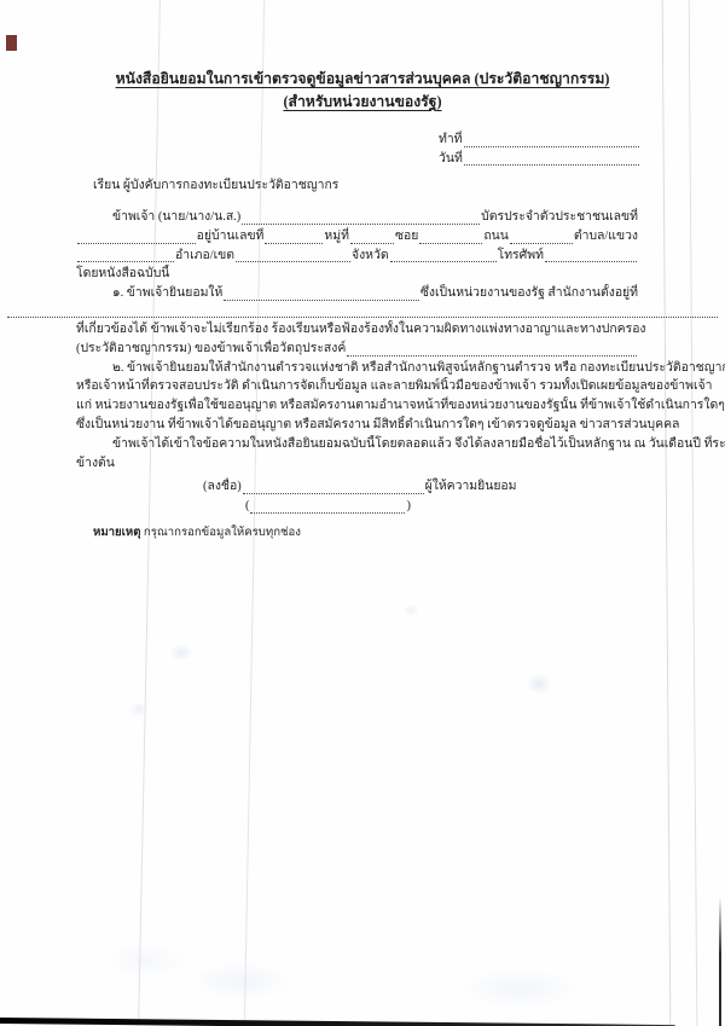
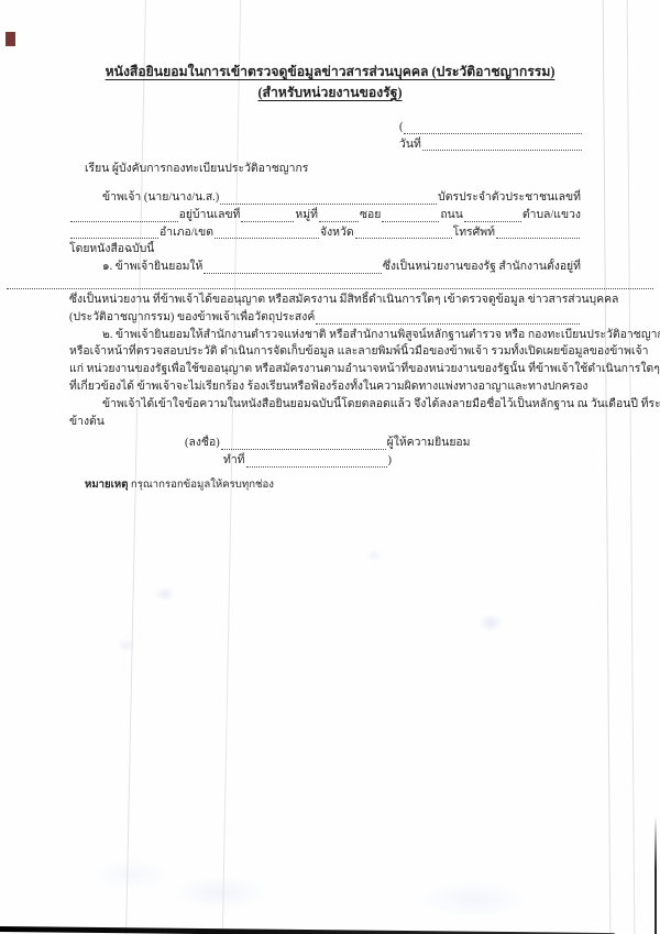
  หนังสือยินยอมในการเข้าตรวจดูข้อมูลข่าวสารส่วนบุคคล (ประวัติอาชญากรรม)
  (สำหรับหน่วยงานของรัฐ)
- ทำที่
+ (
  วันที่
  เรียน ผู้บังคับการกองทะเบียนประวัติอาชญากร
  ข้าพเจ้า (นาย/นาง/น.ส.)
  บัตรประจำตัวประชาชนเลขที่
  อยู่บ้านเลขที่
  หมู่ที่
  ซอย
  ถนน
  ตำบล/แขวง
  อำเภอ/เขต
  จังหวัด
  โทรศัพท์
  โดยหนังสือฉบับนี้
  ๑. ข้าพเจ้ายินยอมให้
  ซึ่งเป็นหน่วยงานของรัฐ สำนักงานตั้งอยู่ที่
- ที่เกี่ยวข้องได้ ข้าพเจ้าจะไม่เรียกร้อง ร้องเรียนหรือฟ้องร้องทั้งในความผิดทางแพ่งทางอาญาและทางปกครอง
+ ซึ่งเป็นหน่วยงาน ที่ข้าพเจ้าได้ขออนุญาต หรือสมัครงาน มีสิทธิ์ดำเนินการใดๆ เข้าตรวจดูข้อมูล ข่าวสารส่วนบุคคล
  (ประวัติอาชญากรรม) ของข้าพเจ้าเพื่อวัตถุประสงค์
  ๒. ข้าพเจ้ายินยอมให้สำนักงานตำรวจแห่งชาติ หรือสำนักงานพิสูจน์หลักฐานตำรวจ หรือ กองทะเบียนประวัติอาชญา
  หรือเจ้าหน้าที่ตรวจสอบประวัติ ดำเนินการจัดเก็บข้อมูล และลายพิมพ์นิ้วมือของข้าพเจ้า รวมทั้งเปิดเผยข้อมูลของข้าพเจ้า
  แก่ หน่วยงานของรัฐเพื่อใช้ขออนุญาต หรือสมัครงานตามอำนาจหน้าที่ของหน่วยงานของรัฐนั้น ที่ข้าพเจ้าใช้ดำเนินการใดๆ
- ซึ่งเป็นหน่วยงาน ที่ข้าพเจ้าได้ขออนุญาต หรือสมัครงาน มีสิทธิ์ดำเนินการใดๆ เข้าตรวจดูข้อมูล ข่าวสารส่วนบุคคล
+ ที่เกี่ยวข้องได้ ข้าพเจ้าจะไม่เรียกร้อง ร้องเรียนหรือฟ้องร้องทั้งในความผิดทางแพ่งทางอาญาและทางปกครอง
  ข้าพเจ้าได้เข้าใจข้อความในหนังสือยินยอมฉบับนี้โดยตลอดแล้ว จึงได้ลงลายมือชื่อไว้เป็นหลักฐาน ณ วันเดือนปี ที่ระ
  ข้างต้น
  (ลงชื่อ)
  ผู้ให้ความยินยอม
- (
+ ทำที่
  )
  หมายเหตุ
  กรุณากรอกข้อมูลให้ครบทุกช่อง
